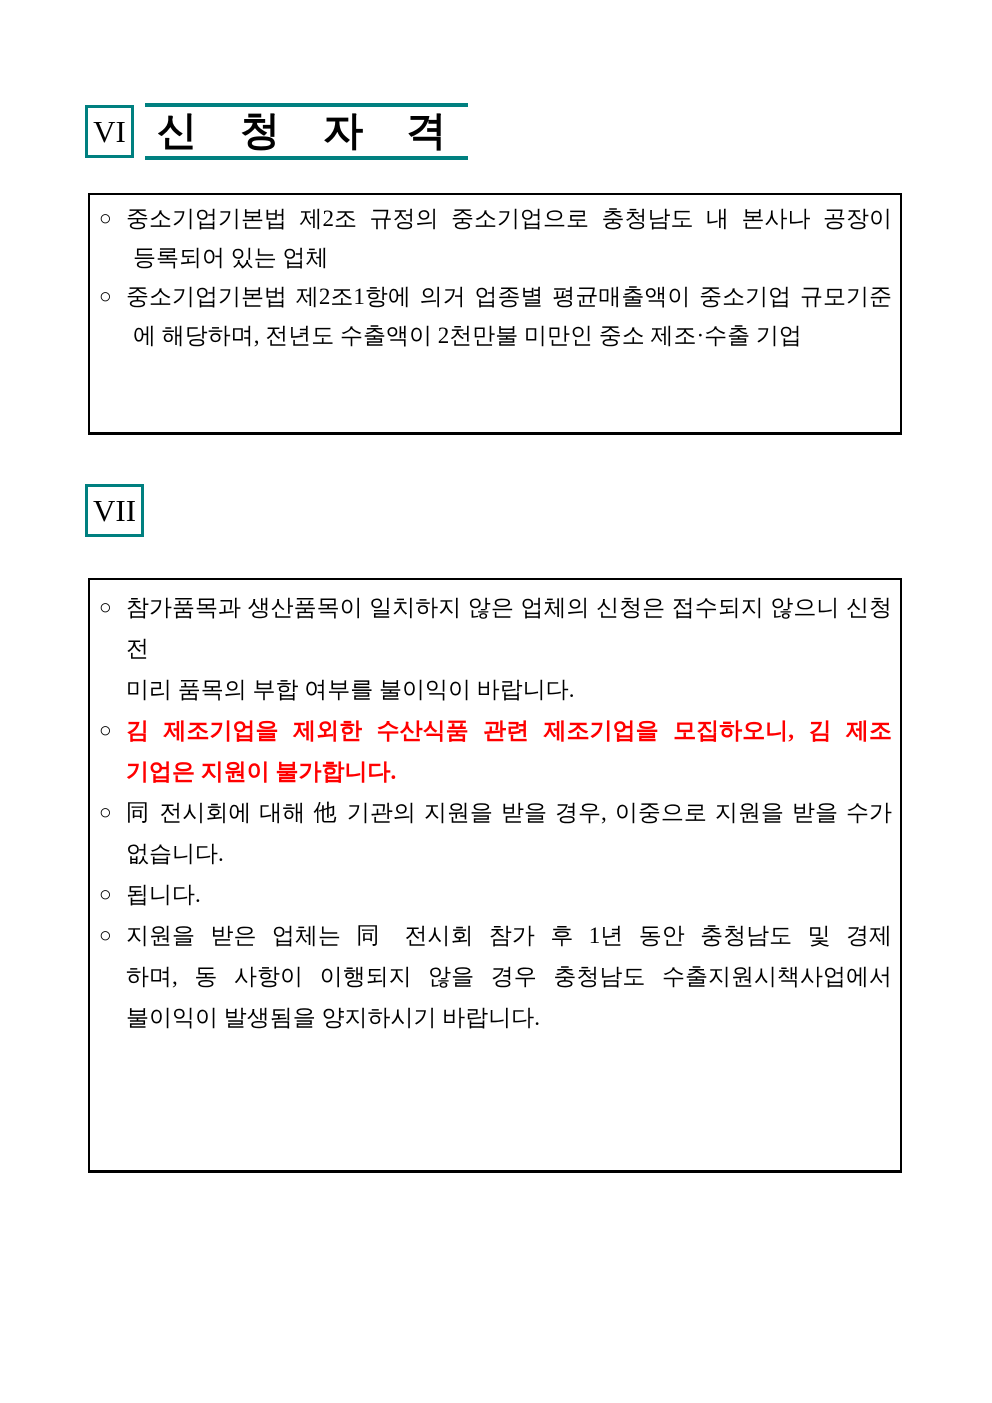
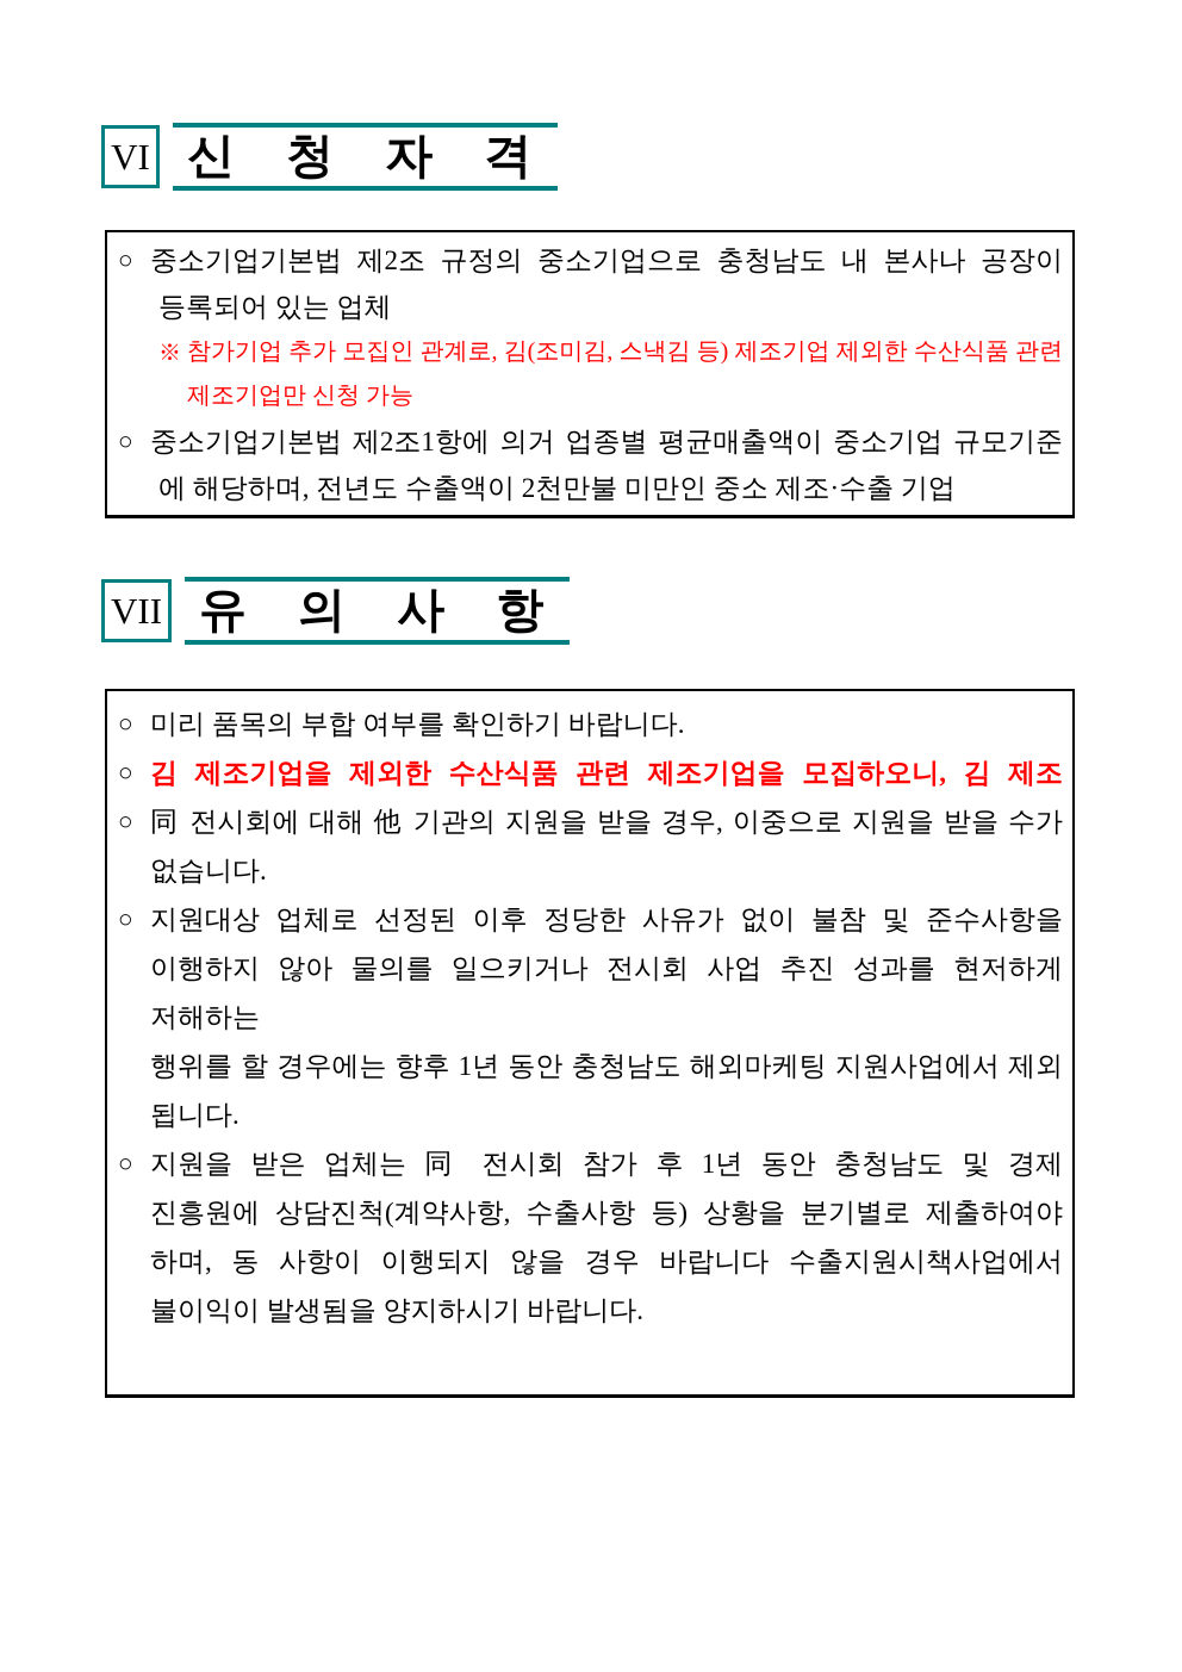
  VI
  신 청 자 격
  ○
  중소기업기본법 제2조 규정의 중소기업으로 충청남도 내 본사나 공장이
  등록되어 있는 업체
+ ※
+ 참가기업 추가 모집인 관계로, 김(조미김, 스낵김 등) 제조기업 제외한 수산식품 관련
+ 제조기업만 신청 가능
  ○
  중소기업기본법 제2조1항에 의거 업종별 평균매출액이 중소기업 규모기준
  에 해당하며, 전년도 수출액이 2천만불 미만인 중소 제조·수출 기업
  VII
+ 유 의 사 항
  ○
- 참가품목과 생산품목이 일치하지 않은 업체의 신청은 접수되지 않으니 신청 전
- 미리 품목의 부합 여부를 불이익이 바랍니다.
+ 미리 품목의 부합 여부를 확인하기 바랍니다.
  ○
  김 제조기업을 제외한 수산식품 관련 제조기업을 모집하오니, 김 제조
- 기업은 지원이 불가합니다.
  ○
  同 전시회에 대해 他 기관의 지원을 받을 경우, 이중으로 지원을 받을 수가
  없습니다.
  ○
+ 지원대상 업체로 선정된 이후 정당한 사유가 없이 불참 및 준수사항을
+ 이행하지 않아 물의를 일으키거나 전시회 사업 추진 성과를 현저하게 저해하는
+ 행위를 할 경우에는 향후 1년 동안 충청남도 해외마케팅 지원사업에서 제외
  됩니다.
  ○
  지원을 받은 업체는 同 전시회 참가 후 1년 동안 충청남도 및 경제
+ 진흥원에 상담진척(계약사항, 수출사항 등) 상황을 분기별로 제출하여야
- 하며, 동 사항이 이행되지 않을 경우 충청남도 수출지원시책사업에서
+ 하며, 동 사항이 이행되지 않을 경우 바랍니다 수출지원시책사업에서
  불이익이 발생됨을 양지하시기 바랍니다.
